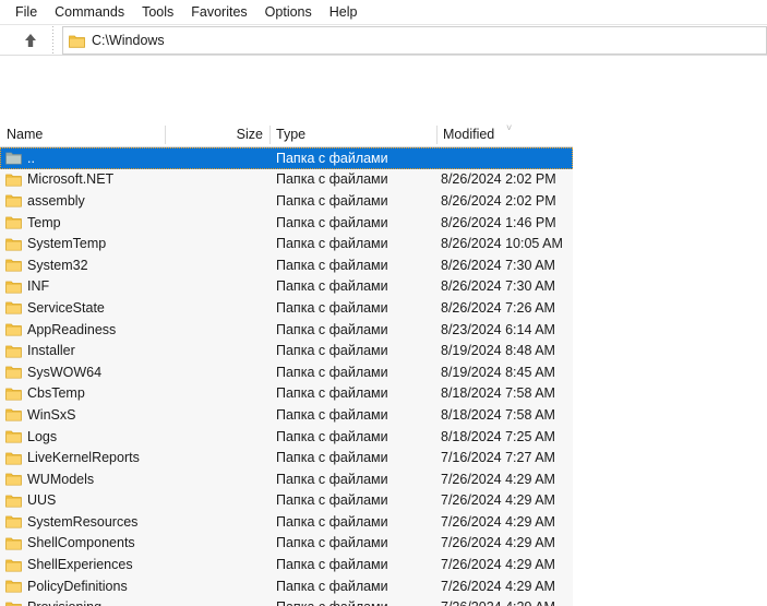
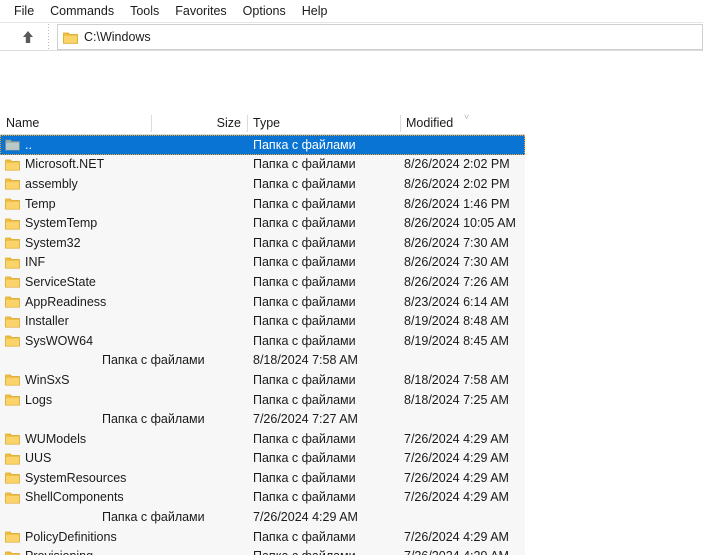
  File
  Commands
  Tools
  Favorites
  Options
  Help
  C:\Windows
  Name
  Size
  Type
  ˅
  Modified
  ..
  Папка с файлами
  Microsoft.NET
  Папка с файлами
  8/26/2024 2:02 PM
  assembly
  Папка с файлами
  8/26/2024 2:02 PM
  Temp
  Папка с файлами
  8/26/2024 1:46 PM
  SystemTemp
  Папка с файлами
  8/26/2024 10:05 AM
  System32
  Папка с файлами
  8/26/2024 7:30 AM
  INF
  Папка с файлами
  8/26/2024 7:30 AM
  ServiceState
  Папка с файлами
  8/26/2024 7:26 AM
  AppReadiness
  Папка с файлами
  8/23/2024 6:14 AM
  Installer
  Папка с файлами
  8/19/2024 8:48 AM
  SysWOW64
  Папка с файлами
  8/19/2024 8:45 AM
- CbsTemp
  Папка с файлами
  8/18/2024 7:58 AM
  WinSxS
  Папка с файлами
  8/18/2024 7:58 AM
  Logs
  Папка с файлами
  8/18/2024 7:25 AM
- LiveKernelReports
  Папка с файлами
- 7/16/2024 7:27 AM
+ 7/26/2024 7:27 AM
  WUModels
  Папка с файлами
  7/26/2024 4:29 AM
  UUS
  Папка с файлами
  7/26/2024 4:29 AM
  SystemResources
  Папка с файлами
  7/26/2024 4:29 AM
  ShellComponents
  Папка с файлами
  7/26/2024 4:29 AM
- ShellExperiences
  Папка с файлами
  7/26/2024 4:29 AM
  PolicyDefinitions
  Папка с файлами
  7/26/2024 4:29 AM
